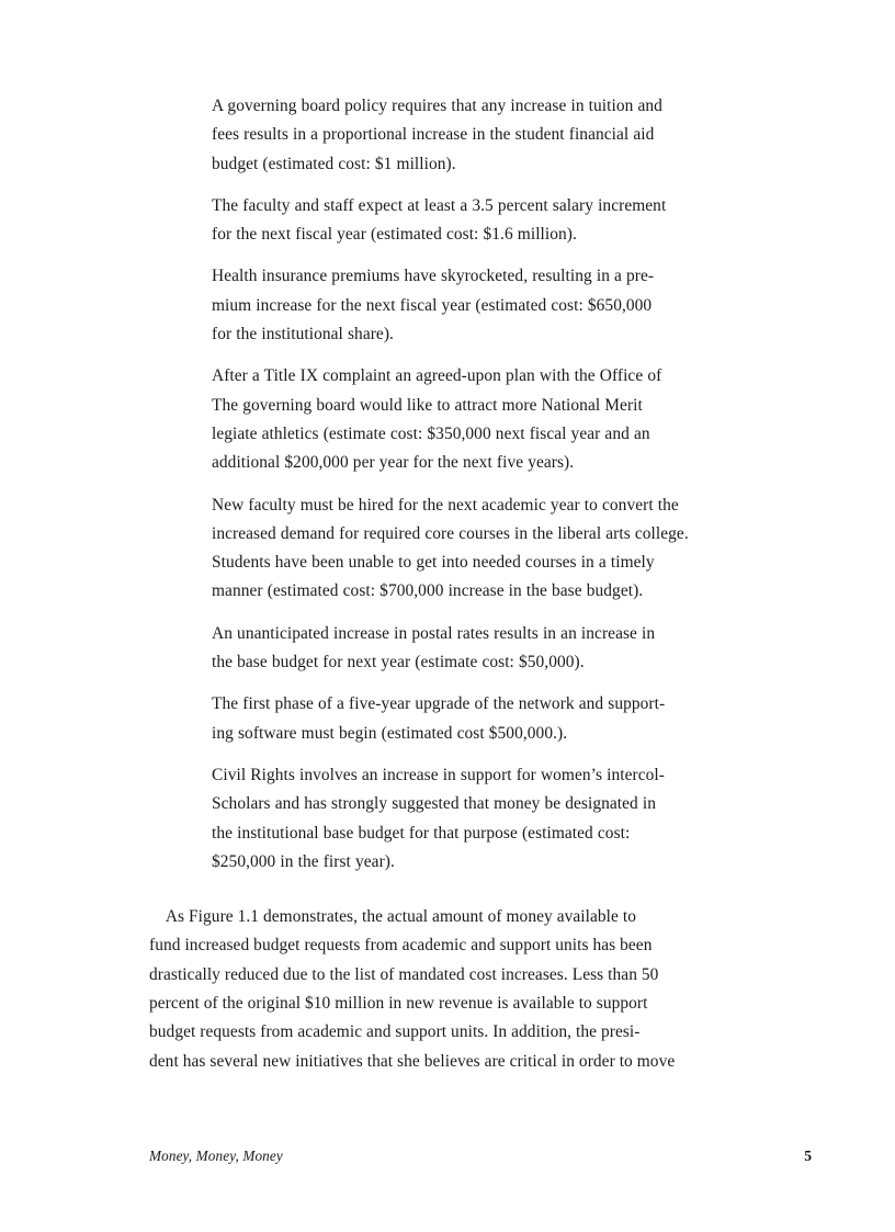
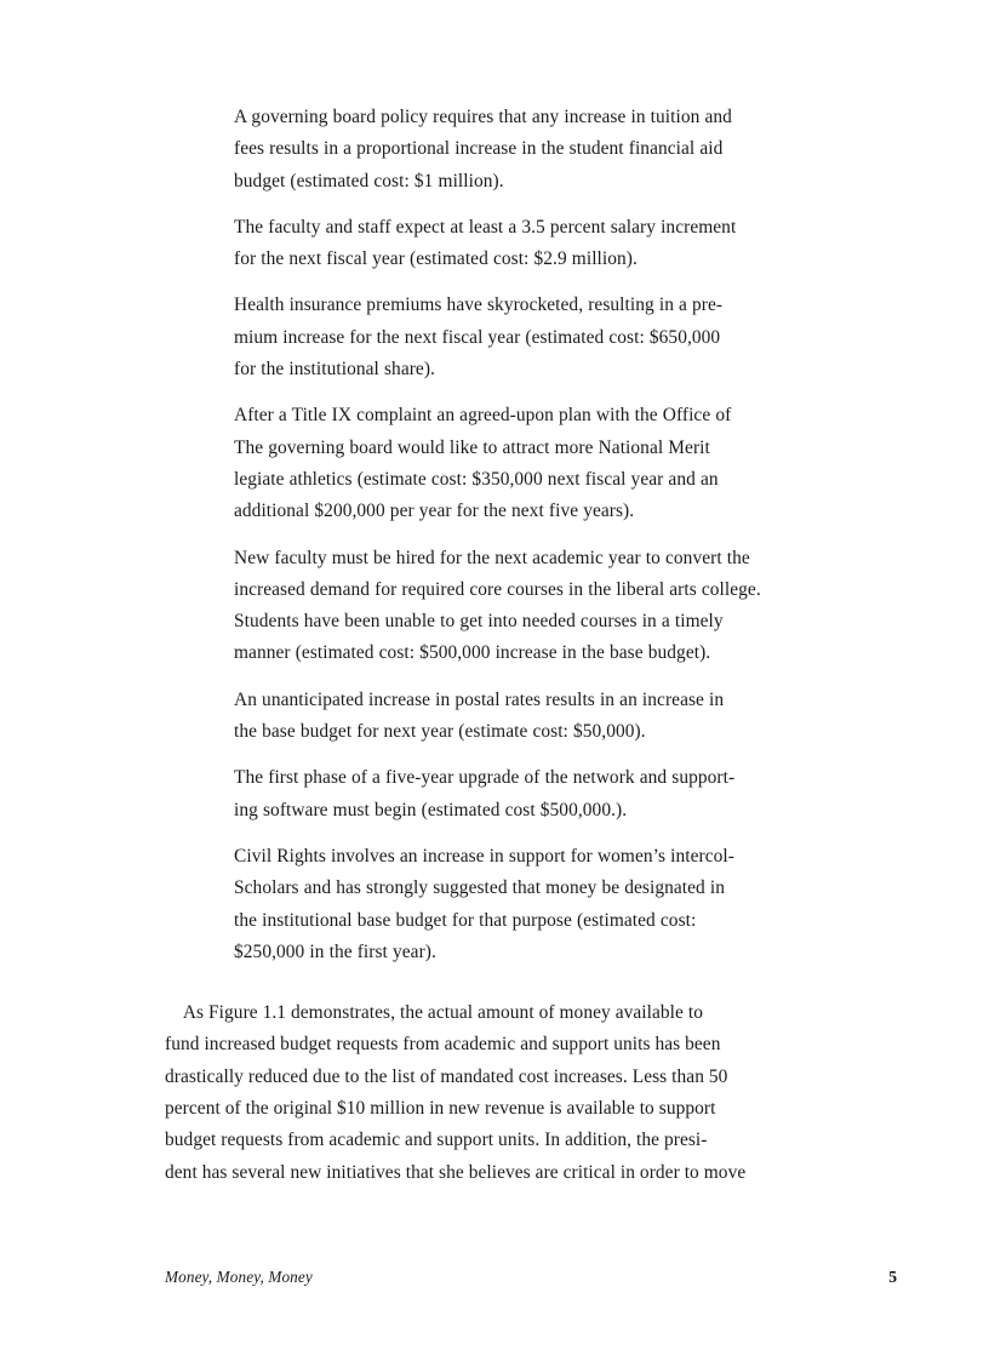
  A governing board policy requires that any increase in tuition and
  fees results in a proportional increase in the student financial aid
  budget (estimated cost: $1 million).
  The faculty and staff expect at least a 3.5 percent salary increment
- for the next fiscal year (estimated cost: $1.6 million).
+ for the next fiscal year (estimated cost: $2.9 million).
  Health insurance premiums have skyrocketed, resulting in a pre-
  mium increase for the next fiscal year (estimated cost: $650,000
  for the institutional share).
  After a Title IX complaint an agreed-upon plan with the Office of
  The governing board would like to attract more National Merit
  legiate athletics (estimate cost: $350,000 next fiscal year and an
  additional $200,000 per year for the next five years).
  New faculty must be hired for the next academic year to convert the
  increased demand for required core courses in the liberal arts college.
  Students have been unable to get into needed courses in a timely
- manner (estimated cost: $700,000 increase in the base budget).
+ manner (estimated cost: $500,000 increase in the base budget).
  An unanticipated increase in postal rates results in an increase in
  the base budget for next year (estimate cost: $50,000).
  The first phase of a five-year upgrade of the network and support-
  ing software must begin (estimated cost $500,000.).
  Civil Rights involves an increase in support for women’s intercol-
  Scholars and has strongly suggested that money be designated in
  the institutional base budget for that purpose (estimated cost:
  $250,000 in the first year).
  As Figure 1.1 demonstrates, the actual amount of money available to
  fund increased budget requests from academic and support units has been
  drastically reduced due to the list of mandated cost increases. Less than 50
  percent of the original $10 million in new revenue is available to support
  budget requests from academic and support units. In addition, the presi-
  dent has several new initiatives that she believes are critical in order to move
  Money, Money, Money
  5
